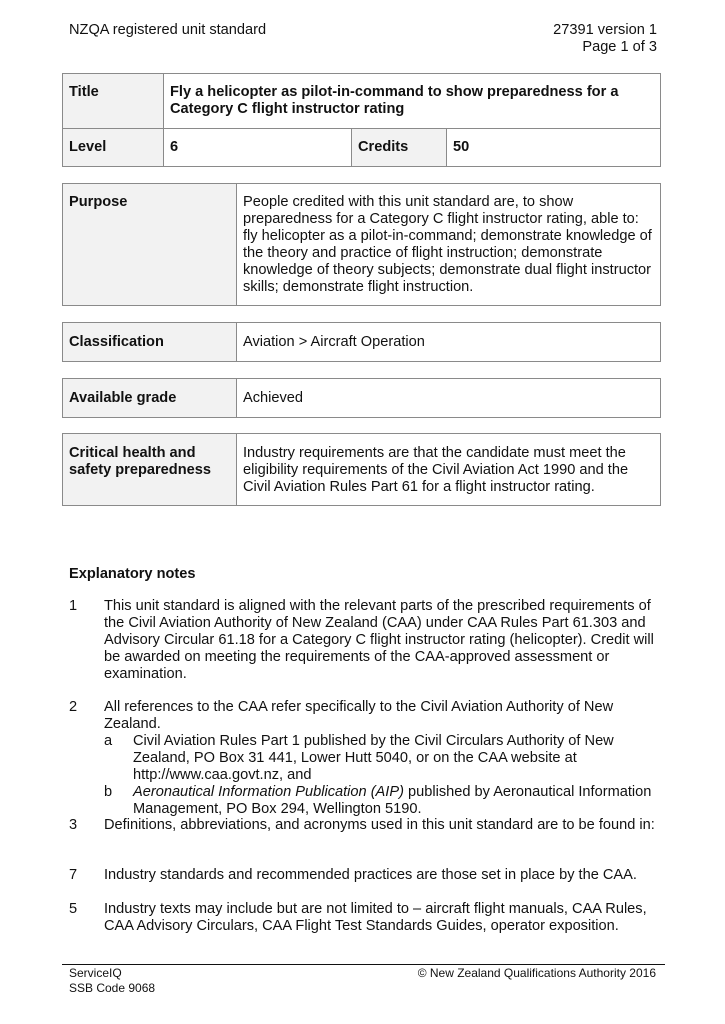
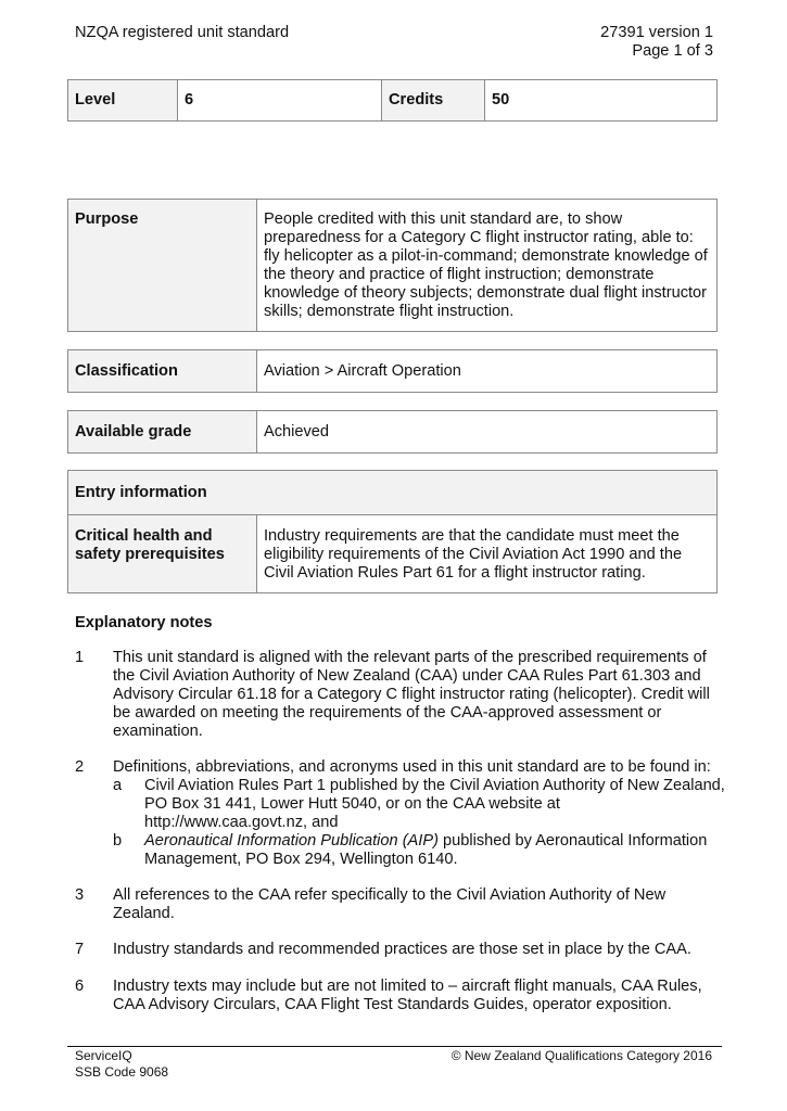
  NZQA registered unit standard
  27391 version 1
  Page 1 of 3
- Title	Fly a helicopter as pilot-in-command to show preparedness for a Category C flight instructor rating
  Level	6	Credits	50
  Purpose	People credited with this unit standard are, to show preparedness for a Category C flight instructor rating, able to: fly helicopter as a pilot-in-command; demonstrate knowledge of the theory and practice of flight instruction; demonstrate knowledge of theory subjects; demonstrate dual flight instructor skills; demonstrate flight instruction.
  Classification	Aviation > Aircraft Operation
  Available grade	Achieved
+ Entry information
- Critical health and safety preparedness	Industry requirements are that the candidate must meet the eligibility requirements of the Civil Aviation Act 1990 and the Civil Aviation Rules Part 61 for a flight instructor rating.
+ Critical health and safety prerequisites	Industry requirements are that the candidate must meet the eligibility requirements of the Civil Aviation Act 1990 and the Civil Aviation Rules Part 61 for a flight instructor rating.
  Explanatory notes
  1
  This unit standard is aligned with the relevant parts of the prescribed requirements of the Civil Aviation Authority of New Zealand (CAA) under CAA Rules Part 61.303 and Advisory Circular 61.18 for a Category C flight instructor rating (helicopter). Credit will be awarded on meeting the requirements of the CAA-approved assessment or examination.
  2
- All references to the CAA refer specifically to the Civil Aviation Authority of New Zealand.
+ Definitions, abbreviations, and acronyms used in this unit standard are to be found in:
  a
- Civil Aviation Rules Part 1 published by the Civil Circulars Authority of New Zealand, PO Box 31 441, Lower Hutt 5040, or on the CAA website at http://www.caa.govt.nz, and
+ Civil Aviation Rules Part 1 published by the Civil Aviation Authority of New Zealand, PO Box 31 441, Lower Hutt 5040, or on the CAA website at http://www.caa.govt.nz, and
  b
- Aeronautical Information Publication (AIP) published by Aeronautical Information Management, PO Box 294, Wellington 5190.
+ Aeronautical Information Publication (AIP) published by Aeronautical Information Management, PO Box 294, Wellington 6140.
  3
- Definitions, abbreviations, and acronyms used in this unit standard are to be found in:
+ All references to the CAA refer specifically to the Civil Aviation Authority of New Zealand.
  7
  Industry standards and recommended practices are those set in place by the CAA.
- 5
+ 6
  Industry texts may include but are not limited to – aircraft flight manuals, CAA Rules, CAA Advisory Circulars, CAA Flight Test Standards Guides, operator exposition.
  ServiceIQ
  SSB Code 9068
- © New Zealand Qualifications Authority 2016
+ © New Zealand Qualifications Category 2016
